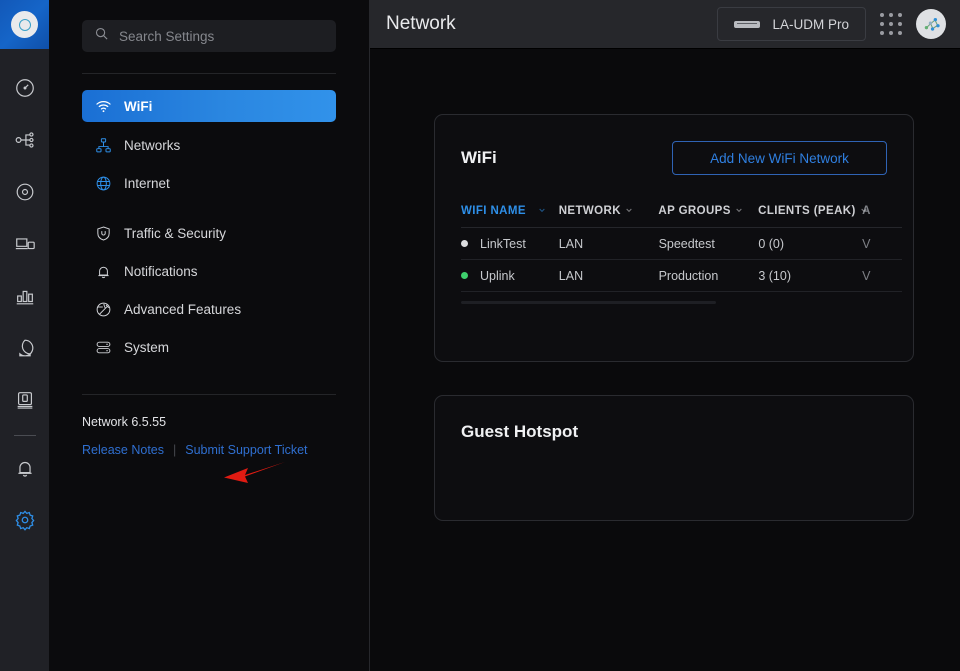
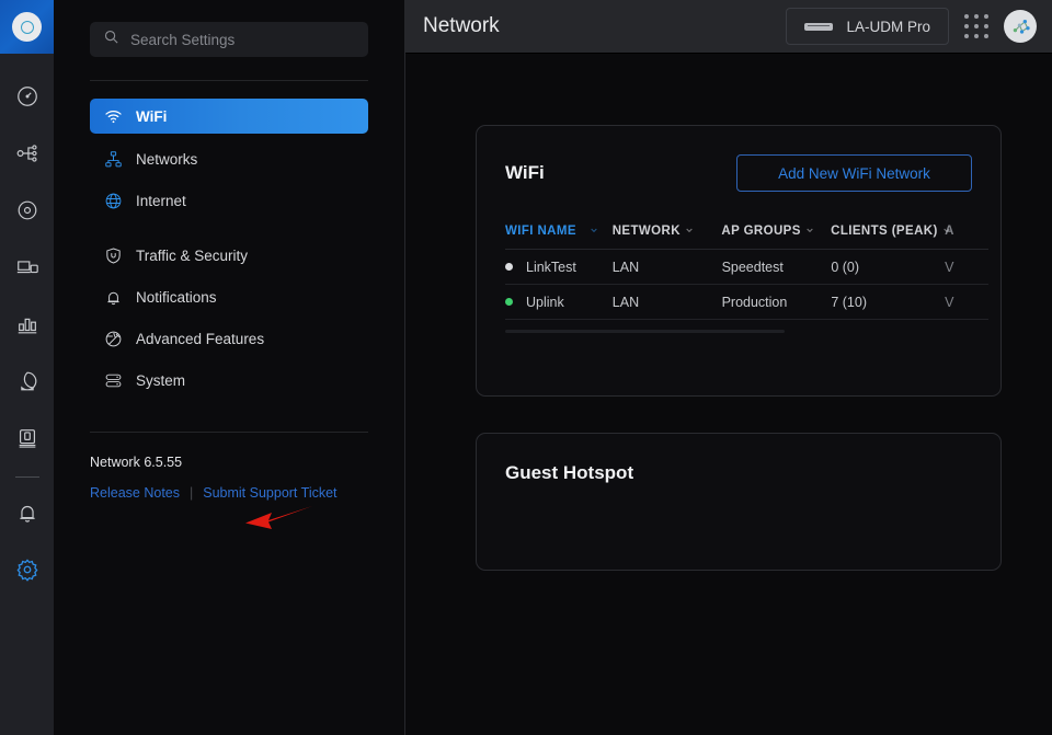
  Search Settings
  WiFi
  Networks
  Internet
  Traffic & Security
  Notifications
  Advanced Features
  System
  Network 6.5.55
  Release Notes
  |
  Submit Support Ticket
  Network
  LA-UDM Pro
  WiFi
  Add New WiFi Network
  WIFI NAME
  NETWORK
  AP GROUPS
  CLIENTS (PEAK)
  A
  LinkTest
  LAN
  Speedtest
  0 (0)
  V
  Uplink
  LAN
  Production
- 3 (10)
+ 7 (10)
  V
  Guest Hotspot
